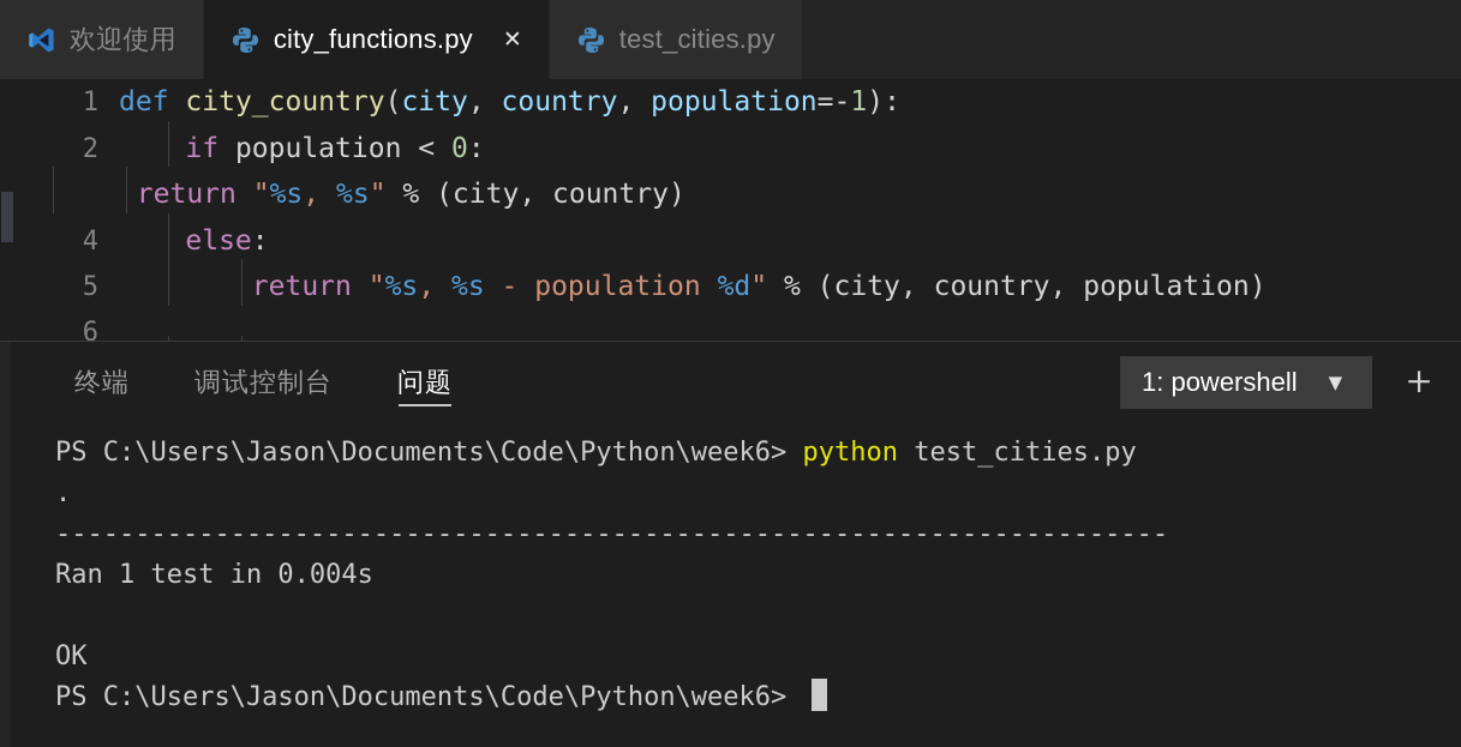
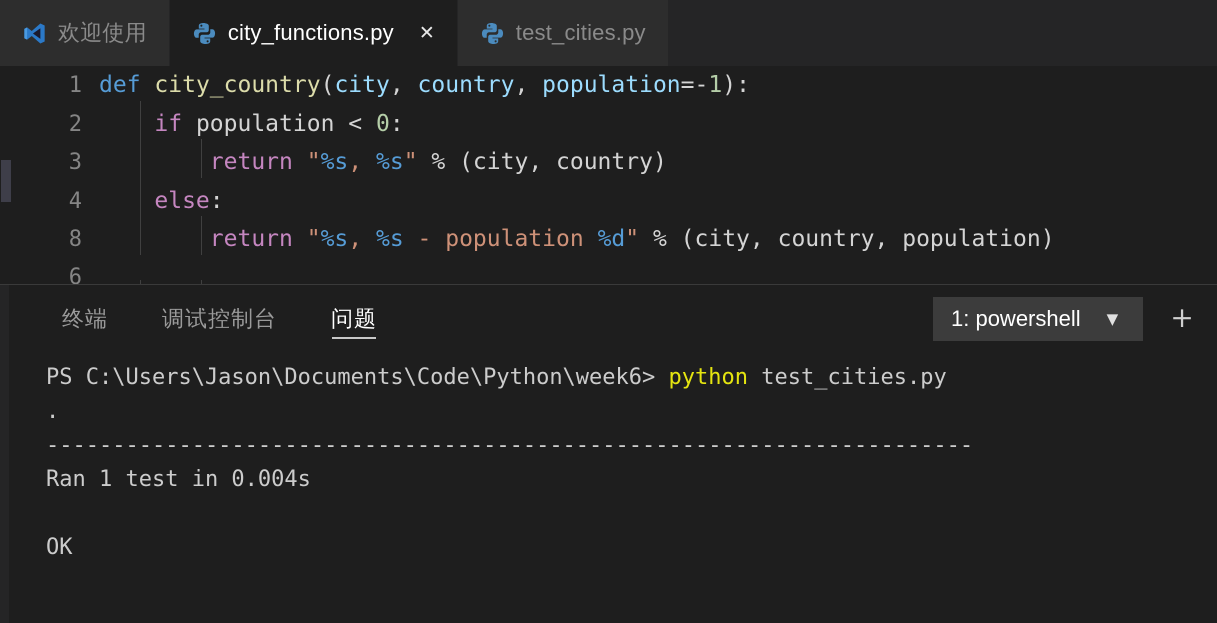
  欢迎使用
  city_functions.py
  ✕
  test_cities.py
  1
  def city_country(city, country, population=-1):
  2
  if population < 0:
+ 3
  return "%s, %s" % (city, country)
  4
  else:
- 5
+ 8
  return "%s, %s - population %d" % (city, country, population)
  6
  终端
  调试控制台
  问题
  1: powershell
  ▼
  ＋
  PS C:\Users\Jason\Documents\Code\Python\week6> python test_cities.py
  .
  ----------------------------------------------------------------------
  Ran 1 test in 0.004s
  OK
- PS C:\Users\Jason\Documents\Code\Python\week6>
